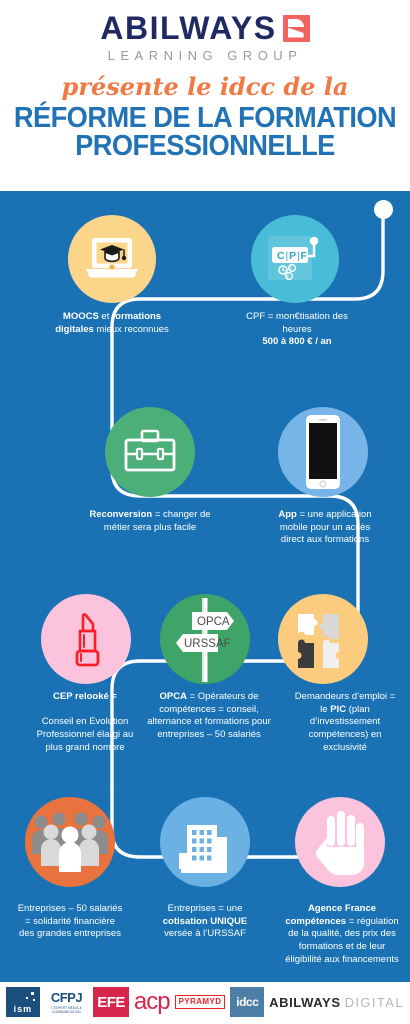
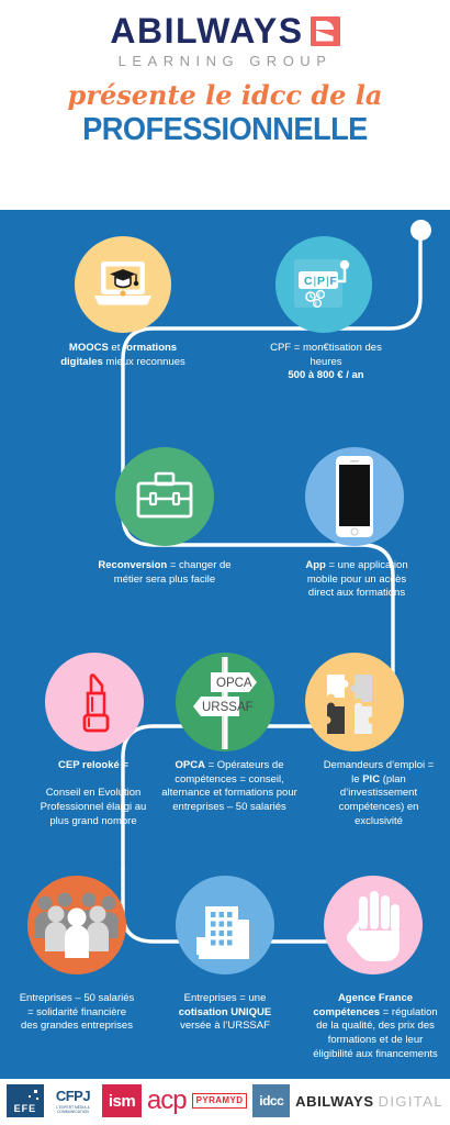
  ABILWAYS
  LEARNING GROUP
  présente le idcc de la
- RÉFORME DE LA FORMATION
  PROFESSIONNELLE
  MOOCS et formations
  digitales mieux reconnues
  C
  |
  P
  |
  F
  CPF = mon€tisation des
  heures
  500 à 800 € / an
  Reconversion = changer de
  métier sera plus facile
  App = une application
  mobile pour un accès
  direct aux formations
  CEP relooké =
  Conseil en Evolution
  Professionnel élargi au
  plus grand nombre
  OPCA
  URSSAF
  OPCA = Opérateurs de
  compétences = conseil,
  alternance et formations pour
  entreprises – 50 salariés
  Demandeurs d’emploi =
  le PIC (plan
  d’investissement
  compétences) en
  exclusivité
  Entreprises – 50 salariés
  = solidarité financière
  des grandes entreprises
  Entreprises = une
  cotisation UNIQUE
  versée à l’URSSAF
  Agence France
  compétences = régulation
  de la qualité, des prix des
  formations et de leur
  éligibilité aux financements
- ism
+ EFE
  CFPJ
- EFE
+ ism
  acp
  PYRAMYD
  idcc
  ABILWAYS
  DIGITAL
